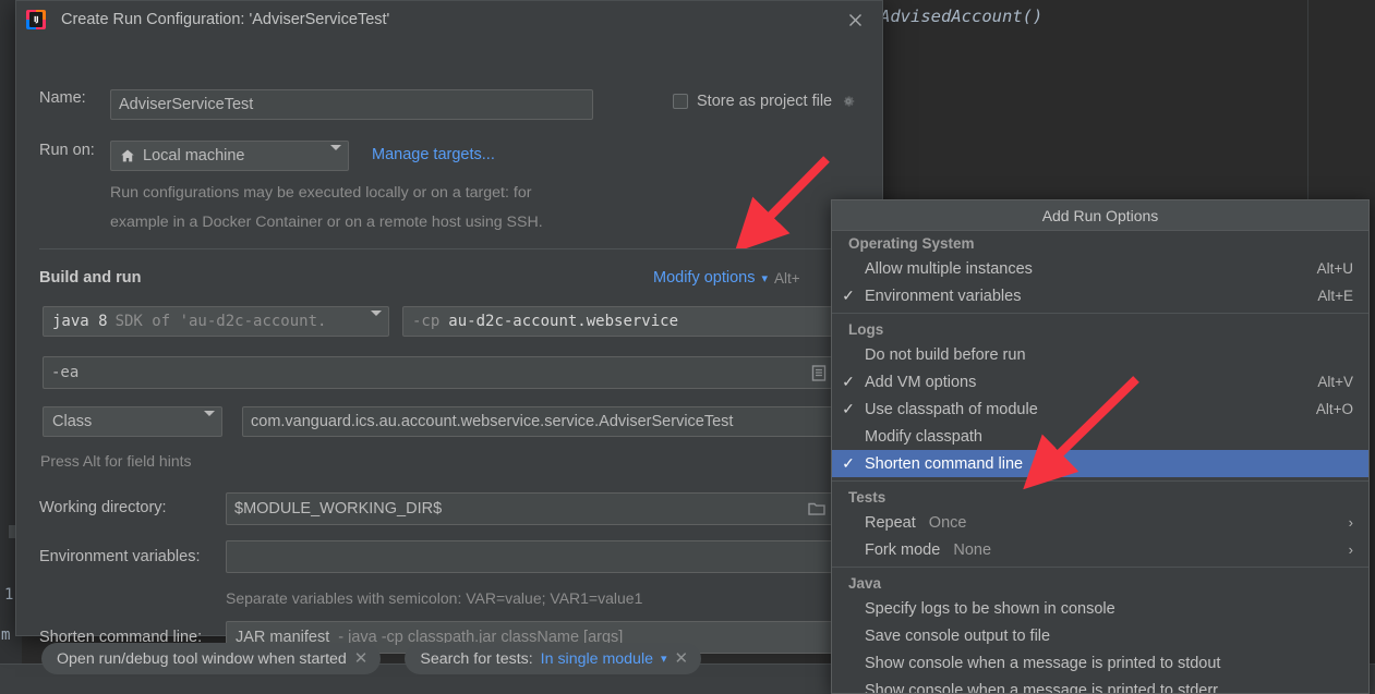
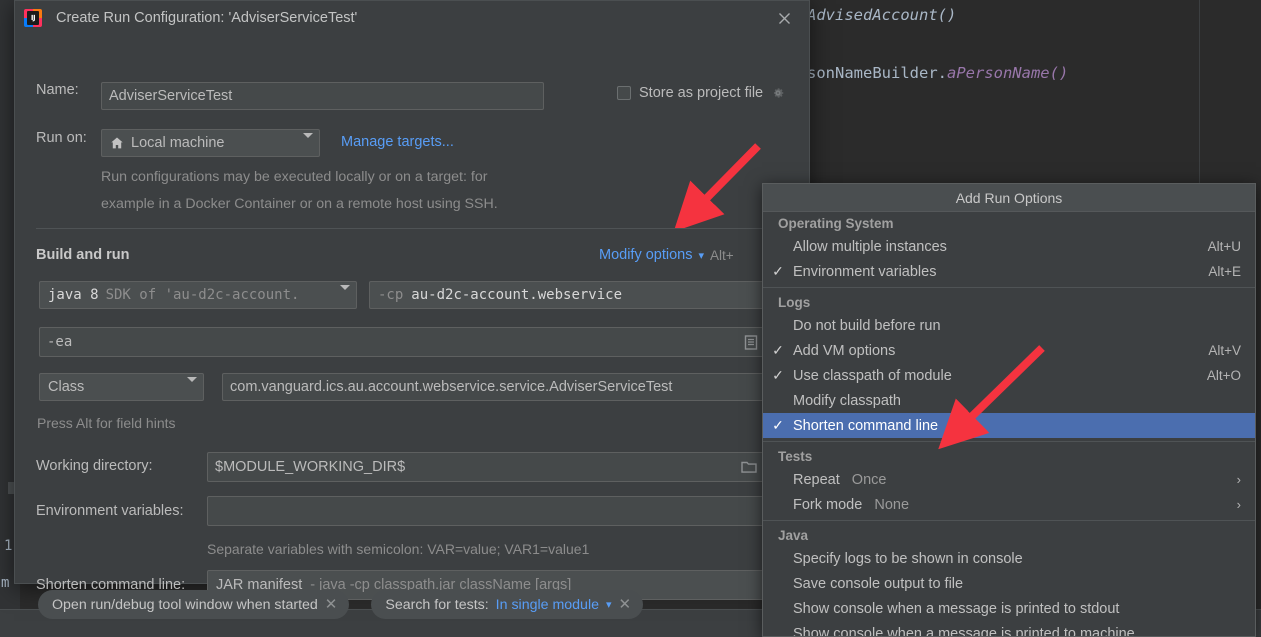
  AdvisedAccount()
+ sonNameBuilder.aPersonName()
  1
  m
  IJ
  Create Run Configuration: 'AdviserServiceTest'
  Name:
  AdviserServiceTest
  Store as project file
  Run on:
  Local machine
  Manage targets...
  Run configurations may be executed locally or on a target: for
  example in a Docker Container or on a remote host using SSH.
  Build and run
  Modify options
  ▾
  Alt+
  java 8
  SDK of 'au-d2c-account.
  -cp
  au-d2c-account.webservice
  -ea
  Class
  com.vanguard.ics.au.account.webservice.service.AdviserServiceTest
  Press Alt for field hints
  Working directory:
  $MODULE_WORKING_DIR$
  Environment variables:
  Separate variables with semicolon: VAR=value; VAR1=value1
  Shorten command line:
  JAR manifest
  - java -cp classpath.jar className [args]
  Open run/debug tool window when started
  ✕
  Search for tests:
  In single module
  ▾
  ✕
  Add Run Options
  Operating System
  Allow multiple instances
  Alt+U
  ✓
  Environment variables
  Alt+E
  Logs
  Do not build before run
  ✓
  Add VM options
  Alt+V
  ✓
  Use classpath of module
  Alt+O
  Modify classpath
  ✓
  Shorten command line
  Tests
  Repeat Once
  ›
  Fork mode None
  ›
  Java
  Specify logs to be shown in console
  Save console output to file
  Show console when a message is printed to stdout
- Show console when a message is printed to stderr
+ Show console when a message is printed to machine
